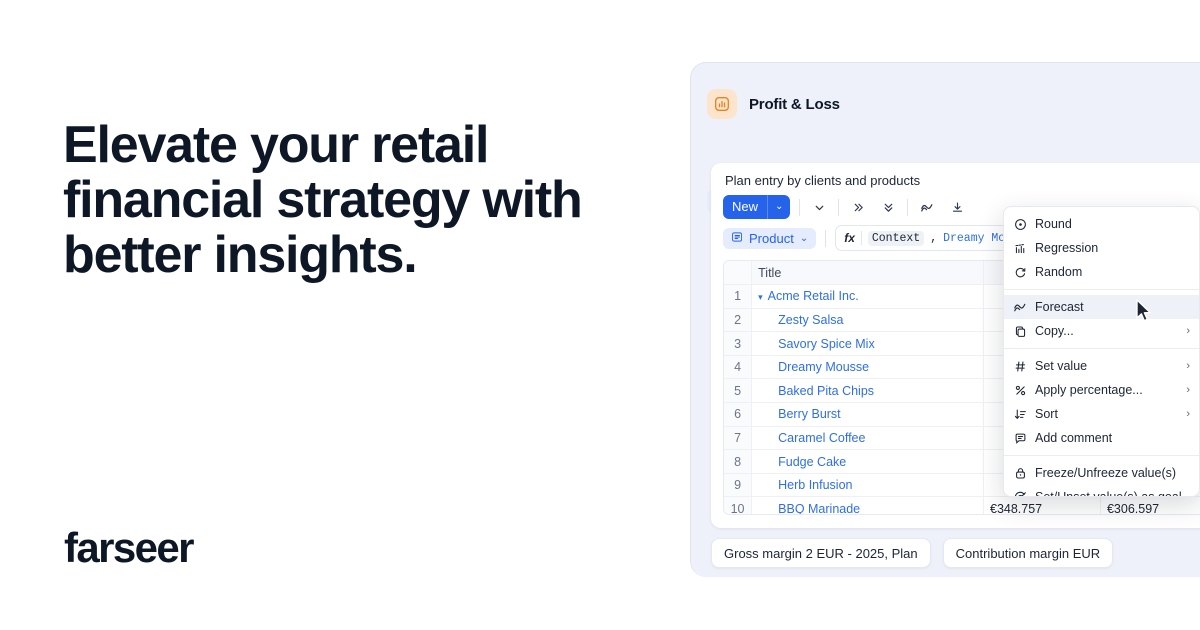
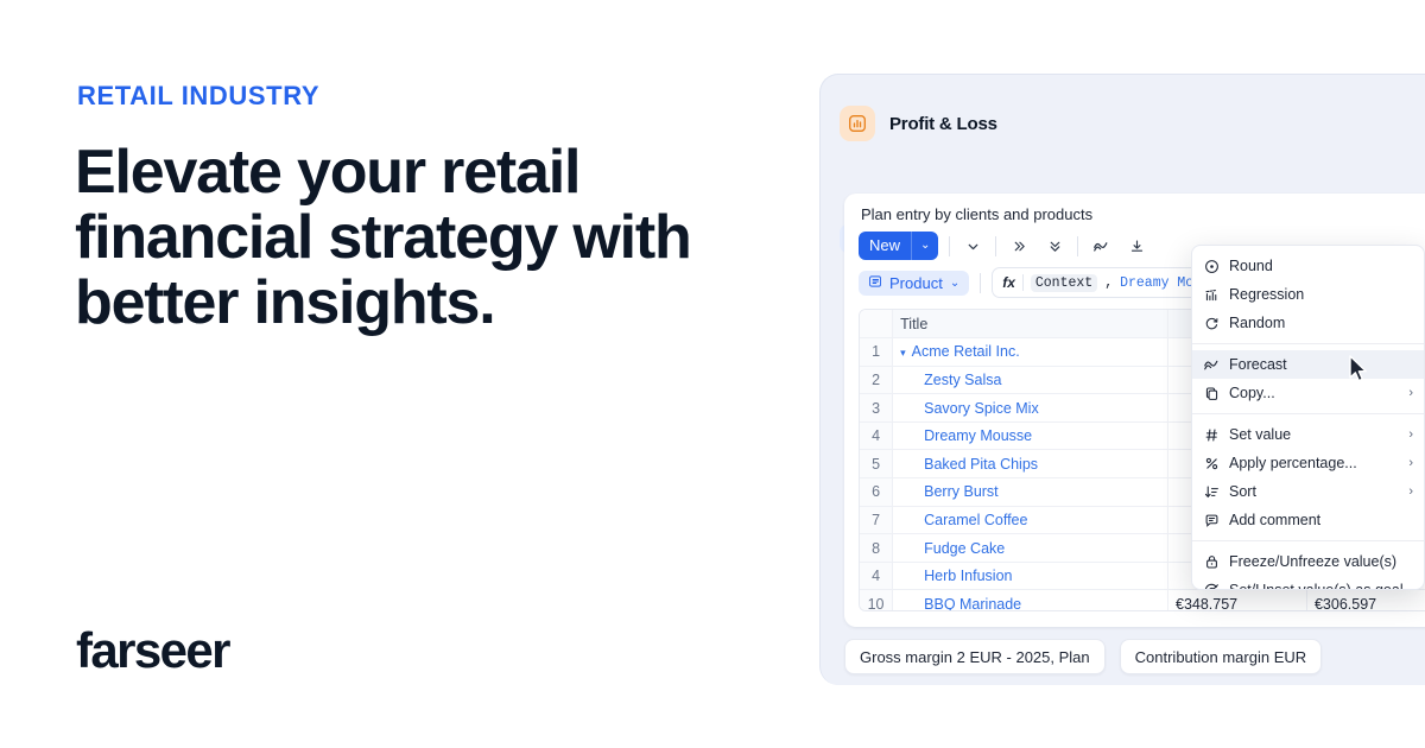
+ RETAIL INDUSTRY
  Elevate your retail financial strategy with better insights.
  farseer
  Profit & Loss
  Plan entry by clients and products
  New
  ⌄
  Product
  ⌄
  fx
  Context
  ,
  Dreamy Mo
  	Title
  1	▾ Acme Retail Inc.
  2	Zesty Salsa
  3	Savory Spice Mix
  4	Dreamy Mousse
  5	Baked Pita Chips
  6	Berry Burst
  7	Caramel Coffee
  8	Fudge Cake
- 9	Herb Infusion
+ 4	Herb Infusion
  10	BBQ Marinade	€348.757	€306.597
  Gross margin 2 EUR - 2025, Plan
  Contribution margin EUR
  Round
  Regression
  Random
  Forecast
  Copy...
  ›
  Set value
  ›
  Apply percentage...
  ›
  Sort
  ›
  Add comment
  Freeze/Unfreeze value(s)
